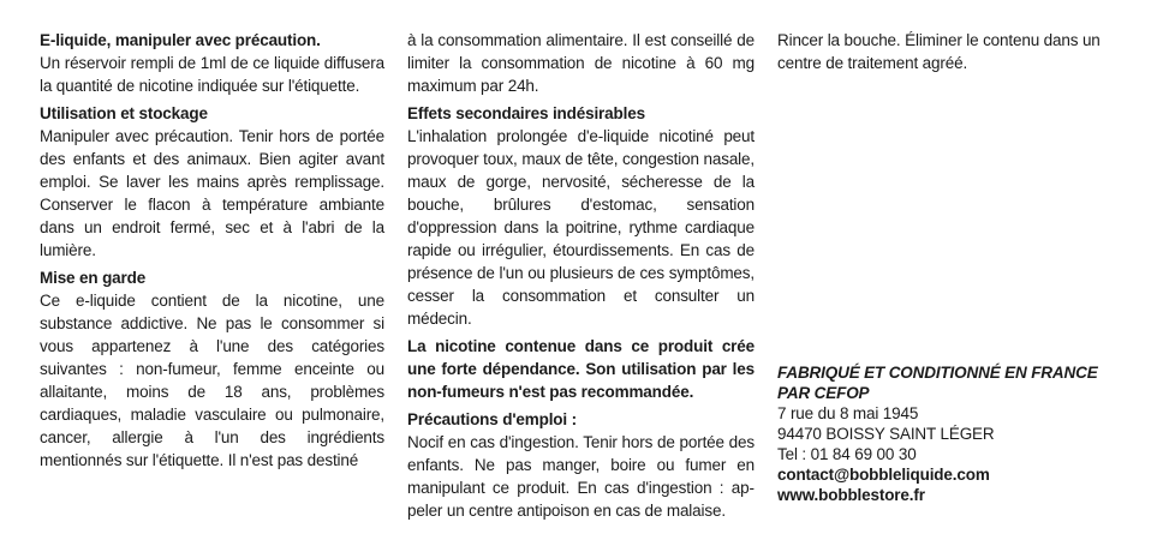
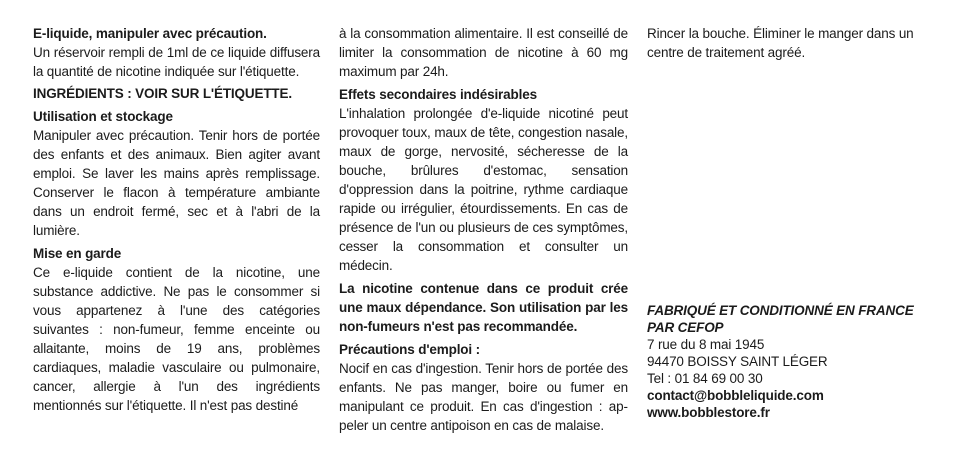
  E-liquide, manipuler avec précaution.
  Un réservoir rempli de 1ml de ce liquide diffusera la quantité de nicotine indiquée sur l'étiquette.
+ INGRÉDIENTS : VOIR SUR L'ÉTIQUETTE.
  Utilisation et stockage
  Manipuler avec précaution. Tenir hors de portée des enfants et des animaux. Bien agiter avant emploi. Se laver les mains après rem­plissage. Conserver le flacon à température ambiante dans un endroit fermé, sec et à l'abri de la lumière.
  Mise en garde
- Ce e-liquide contient de la nicotine, une substance addictive. Ne pas le consommer si vous appartenez à l'une des catégories suivantes : non-fumeur, femme enceinte ou allaitante, moins de 18 ans, problèmes cardiaques, maladie vasculaire ou pulmo­naire, cancer, allergie à l'un des ingrédients mentionnés sur l'étiquette. Il n'est pas destiné
+ Ce e-liquide contient de la nicotine, une substance addictive. Ne pas le consommer si vous appartenez à l'une des catégories suivantes : non-fumeur, femme enceinte ou allaitante, moins de 19 ans, problèmes cardiaques, maladie vasculaire ou pulmo­naire, cancer, allergie à l'un des ingrédients mentionnés sur l'étiquette. Il n'est pas destiné
  à la consommation alimentaire. Il est conseillé de limiter la consommation de nicotine à 60 mg maximum par 24h.
  Effets secondaires indésirables
  L'inhalation prolongée d'e-liquide nicotiné peut provoquer toux, maux de tête, congestion nasale, maux de gorge, nervosité, sécheresse de la bouche, brûlures d'estomac, sensa­tion d'oppression dans la poitrine, rythme cardiaque rapide ou irrégulier, étourdisse­ments. En cas de présence de l'un ou plusieurs de ces symptômes, cesser la consommation et consulter un médecin.
- La nicotine contenue dans ce produit crée une forte dépendance. Son utilisation par les non-fumeurs n'est pas recommandée.
+ La nicotine contenue dans ce produit crée une maux dépendance. Son utilisation par les non-fumeurs n'est pas recommandée.
  Précautions d'emploi :
  Nocif en cas d'ingestion. Tenir hors de portée des enfants. Ne pas manger, boire ou fumer en manipulant ce produit. En cas d'ingestion : ap­peler un centre antipoison en cas de malaise.
- Rincer la bouche. Éliminer le contenu dans un centre de traitement agréé.
+ Rincer la bouche. Éliminer le manger dans un centre de traitement agréé.
  FABRIQUÉ ET CONDITIONNÉ EN FRANCE
  PAR CEFOP
  7 rue du 8 mai 1945
  94470 BOISSY SAINT LÉGER
  Tel : 01 84 69 00 30
  contact@bobbleliquide.com
  www.bobblestore.fr
